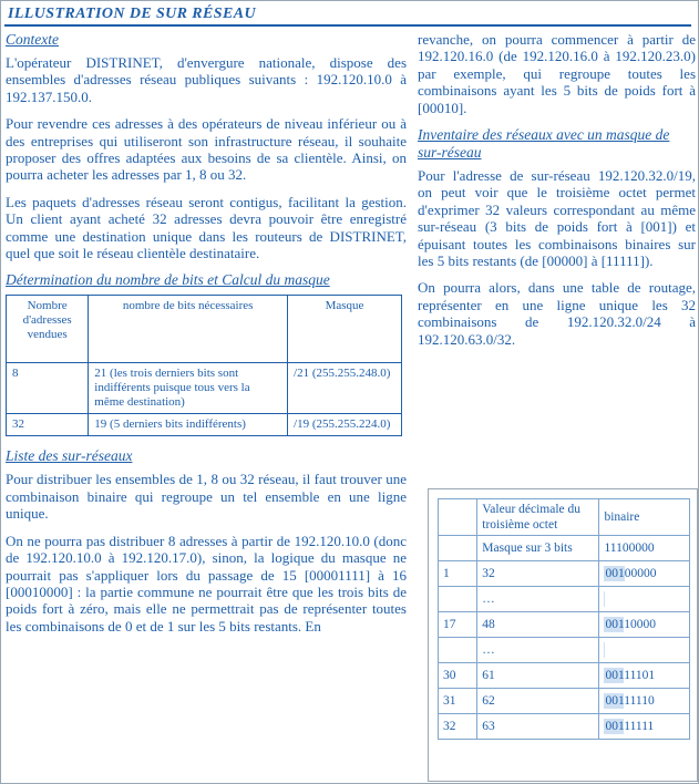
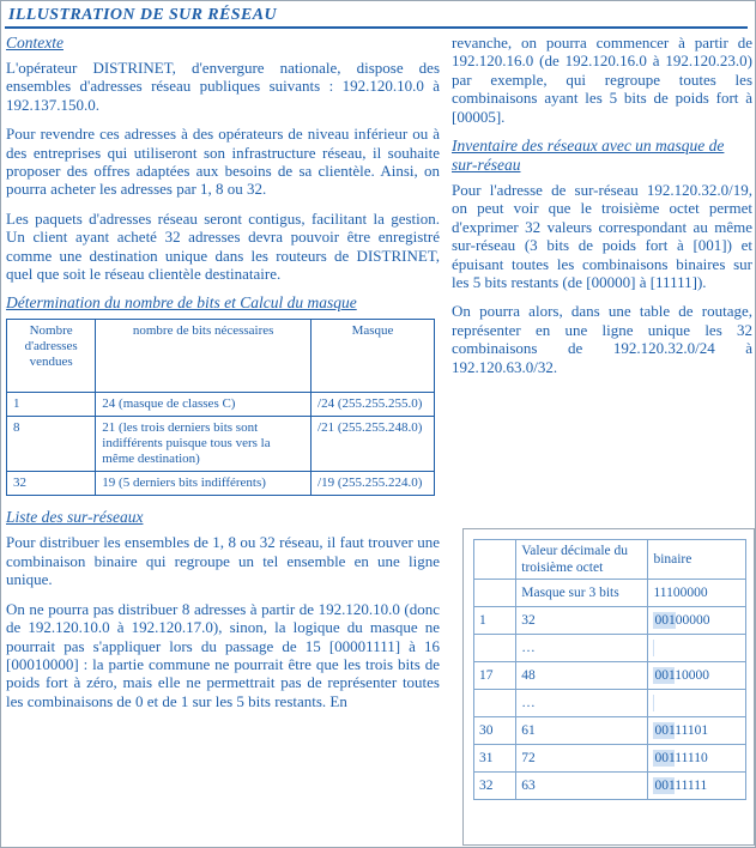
  ILLUSTRATION DE SUR RÉSEAU
  Contexte
  L'opérateur DISTRINET, d'envergure nationale, dispose des ensembles d'adresses réseau publiques suivants : 192.120.10.0 à 192.137.150.0.
  Pour revendre ces adresses à des opérateurs de niveau inférieur ou à des entreprises qui utiliseront son infrastructure réseau, il souhaite proposer des offres adaptées aux besoins de sa clientèle. Ainsi, on pourra acheter les adresses par 1, 8 ou 32.
  Les paquets d'adresses réseau seront contigus, facilitant la gestion. Un client ayant acheté 32 adresses devra pouvoir être enregistré comme une destination unique dans les routeurs de DISTRINET, quel que soit le réseau clientèle destinataire.
  Détermination du nombre de bits et Calcul du masque
  Nombre d'adresses vendues	nombre de bits nécessaires	Masque
+ 1	24 (masque de classes C)	/24 (255.255.255.0)
  8	21 (les trois derniers bits sont indifférents puisque tous vers la même destination)	/21 (255.255.248.0)
  32	19 (5 derniers bits indifférents)	/19 (255.255.224.0)
  Liste des sur-réseaux
  Pour distribuer les ensembles de 1, 8 ou 32 réseau, il faut trouver une combinaison binaire qui regroupe un tel ensemble en une ligne unique.
  On ne pourra pas distribuer 8 adresses à partir de 192.120.10.0 (donc de 192.120.10.0 à 192.120.17.0), sinon, la logique du masque ne pourrait pas s'appliquer lors du passage de 15 [00001111] à 16 [00010000] : la partie commune ne pourrait être que les trois bits de poids fort à zéro, mais elle ne permettrait pas de représenter toutes les combinaisons de 0 et de 1 sur les 5 bits restants. En
- revanche, on pourra commencer à partir de 192.120.16.0 (de 192.120.16.0 à 192.120.23.0) par exemple, qui regroupe toutes les combinaisons ayant les 5 bits de poids fort à [00010].
+ revanche, on pourra commencer à partir de 192.120.16.0 (de 192.120.16.0 à 192.120.23.0) par exemple, qui regroupe toutes les combinaisons ayant les 5 bits de poids fort à [00005].
  Inventaire des réseaux avec un masque de sur-réseau
  Pour l'adresse de sur-réseau 192.120.32.0/19, on peut voir que le troisième octet permet d'exprimer 32 valeurs correspondant au même sur-réseau (3 bits de poids fort à [001]) et épuisant toutes les combinaisons binaires sur les 5 bits restants (de [00000] à [11111]).
  On pourra alors, dans une table de routage, représenter en une ligne unique les 32 combinaisons de 192.120.32.0/24 à 192.120.63.0/32.
  	Valeur décimale du troisième octet	binaire
  	Masque sur 3 bits	11100000
  1	32	00100000
  	…
  17	48	00110000
  	…
  30	61	00111101
- 31	62	00111110
+ 31	72	00111110
  32	63	00111111
